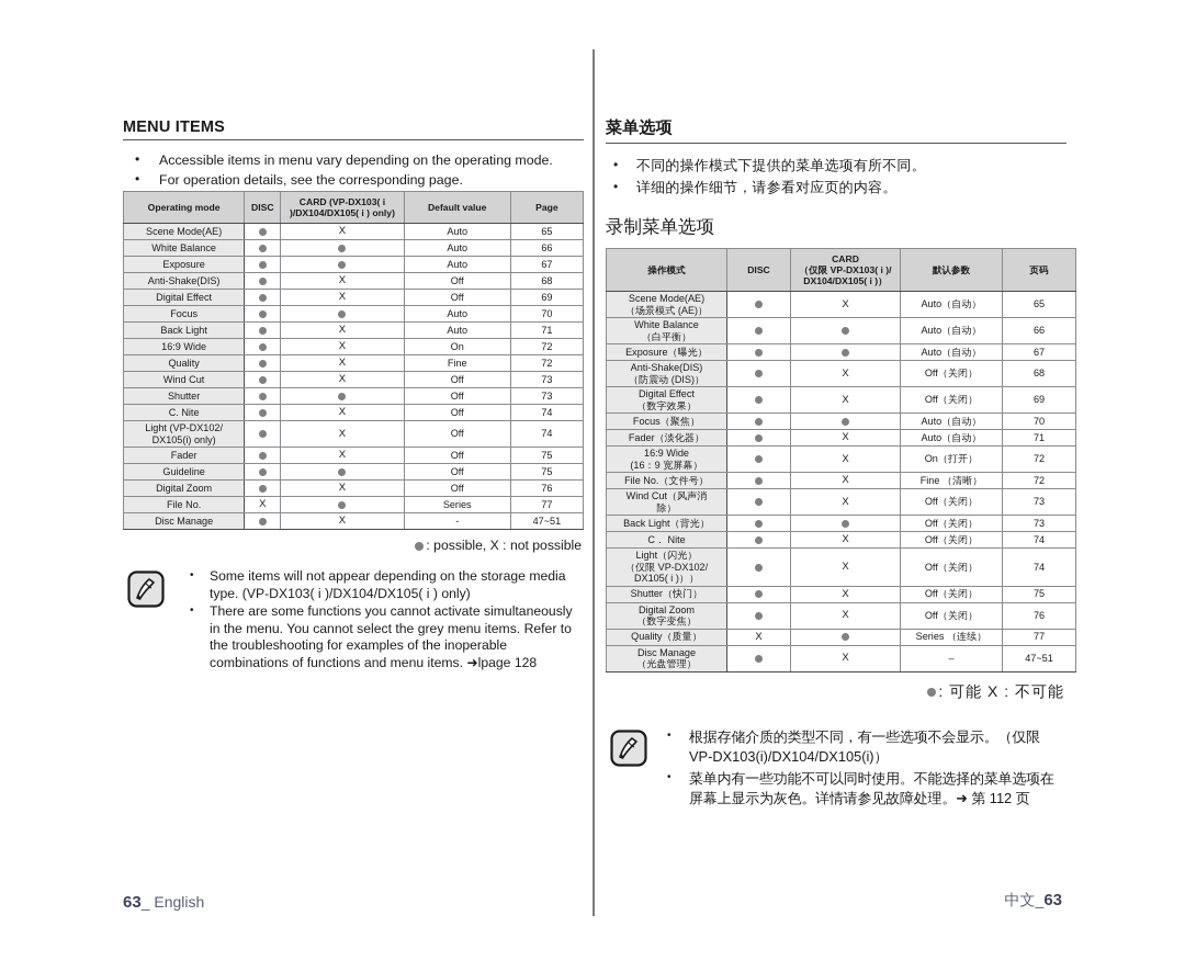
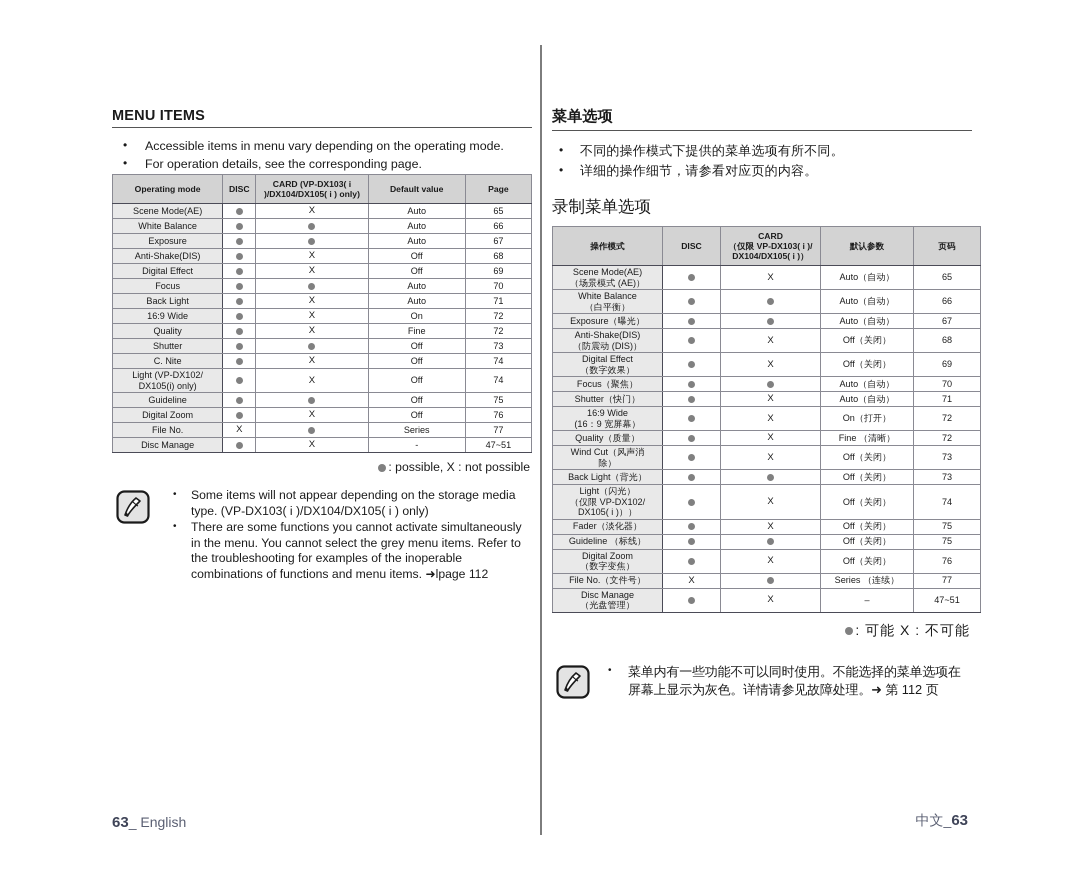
  MENU ITEMS
  Accessible items in menu vary depending on the operating mode.
  For operation details, see the corresponding page.
  Operating mode	DISC	CARD (VP-DX103( i )/DX104/DX105( i ) only)	Default value	Page
  Scene Mode(AE)		X	Auto	65
  White Balance			Auto	66
  Exposure			Auto	67
  Anti-Shake(DIS)		X	Off	68
  Digital Effect		X	Off	69
  Focus			Auto	70
  Back Light		X	Auto	71
  16:9 Wide		X	On	72
  Quality		X	Fine	72
- Wind Cut		X	Off	73
  Shutter			Off	73
  C. Nite		X	Off	74
  Light (VP-DX102/ DX105(i) only)		X	Off	74
- Fader		X	Off	75
  Guideline			Off	75
  Digital Zoom		X	Off	76
  File No.	X		Series	77
  Disc Manage		X	-	47~51
  : possible, X : not possible
  Some items will not appear depending on the storage media type. (VP-DX103( i )/DX104/DX105( i ) only)
- There are some functions you cannot activate simultaneously in the menu. You cannot select the grey menu items. Refer to the troubleshooting for examples of the inoperable combinations of functions and menu items. ➜lpage 128
+ There are some functions you cannot activate simultaneously in the menu. You cannot select the grey menu items. Refer to the troubleshooting for examples of the inoperable combinations of functions and menu items. ➜lpage 112
  菜单选项
  不同的操作模式下提供的菜单选项有所不同。
  详细的操作细节，请参看对应页的内容。
  录制菜单选项
  操作模式	DISC	CARD （仅限 VP-DX103( i )/ DX104/DX105( i )）	默认参数	页码
  Scene Mode(AE)（场景模式 (AE)）		X	Auto（自动）	65
  White Balance（白平衡）			Auto（自动）	66
  Exposure（曝光）			Auto（自动）	67
  Anti-Shake(DIS)（防震动 (DIS)）		X	Off（关闭）	68
  Digital Effect（数字效果）		X	Off（关闭）	69
  Focus（聚焦）			Auto（自动）	70
- Fader（淡化器）		X	Auto（自动）	71
+ Shutter（快门）		X	Auto（自动）	71
  16:9 Wide(16：9 宽屏幕）		X	On（打开）	72
- File No.（文件号）		X	Fine （清晰）	72
+ Quality（质量）		X	Fine （清晰）	72
  Wind Cut（风声消除）		X	Off（关闭）	73
  Back Light（背光）			Off（关闭）	73
- C． Nite		X	Off（关闭）	74
  Light（闪光）（仅限 VP-DX102/DX105( i )））		X	Off（关闭）	74
- Shutter（快门）		X	Off（关闭）	75
+ Fader（淡化器）		X	Off（关闭）	75
+ Guideline （标线）			Off（关闭）	75
  Digital Zoom（数字变焦）		X	Off（关闭）	76
- Quality（质量）	X		Series （连续）	77
+ File No.（文件号）	X		Series （连续）	77
  Disc Manage（光盘管理）		X	–	47~51
  : 可能 X : 不可能
- 根据存储介质的类型不同，有一些选项不会显示。（仅限 VP-DX103(i)/DX104/DX105(i)）
  菜单内有一些功能不可以同时使用。不能选择的菜单选项在屏幕上显示为灰色。详情请参见故障处理。➜ 第 112 页
  63_ English
  中文_63
